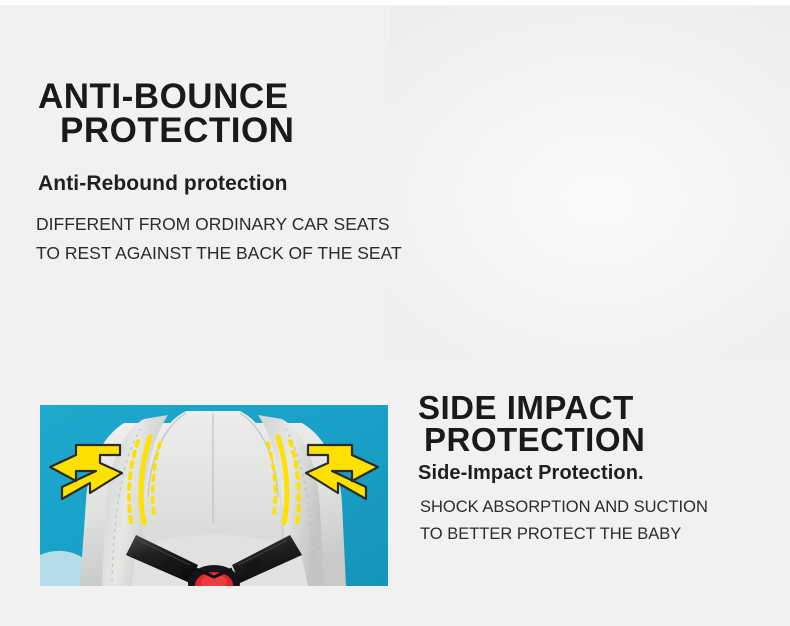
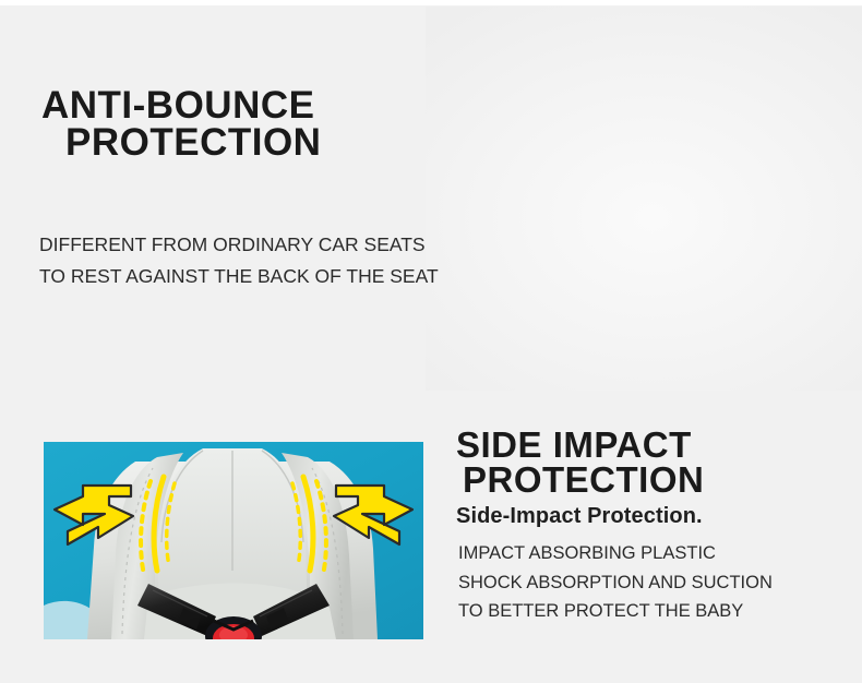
  ANTI-BOUNCE
  PROTECTION
- Anti-Rebound protection
  DIFFERENT FROM ORDINARY CAR SEATS
  TO REST AGAINST THE BACK OF THE SEAT
  SIDE IMPACT
  PROTECTION
  Side-Impact Protection.
+ IMPACT ABSORBING PLASTIC
  SHOCK ABSORPTION AND SUCTION
  TO BETTER PROTECT THE BABY
